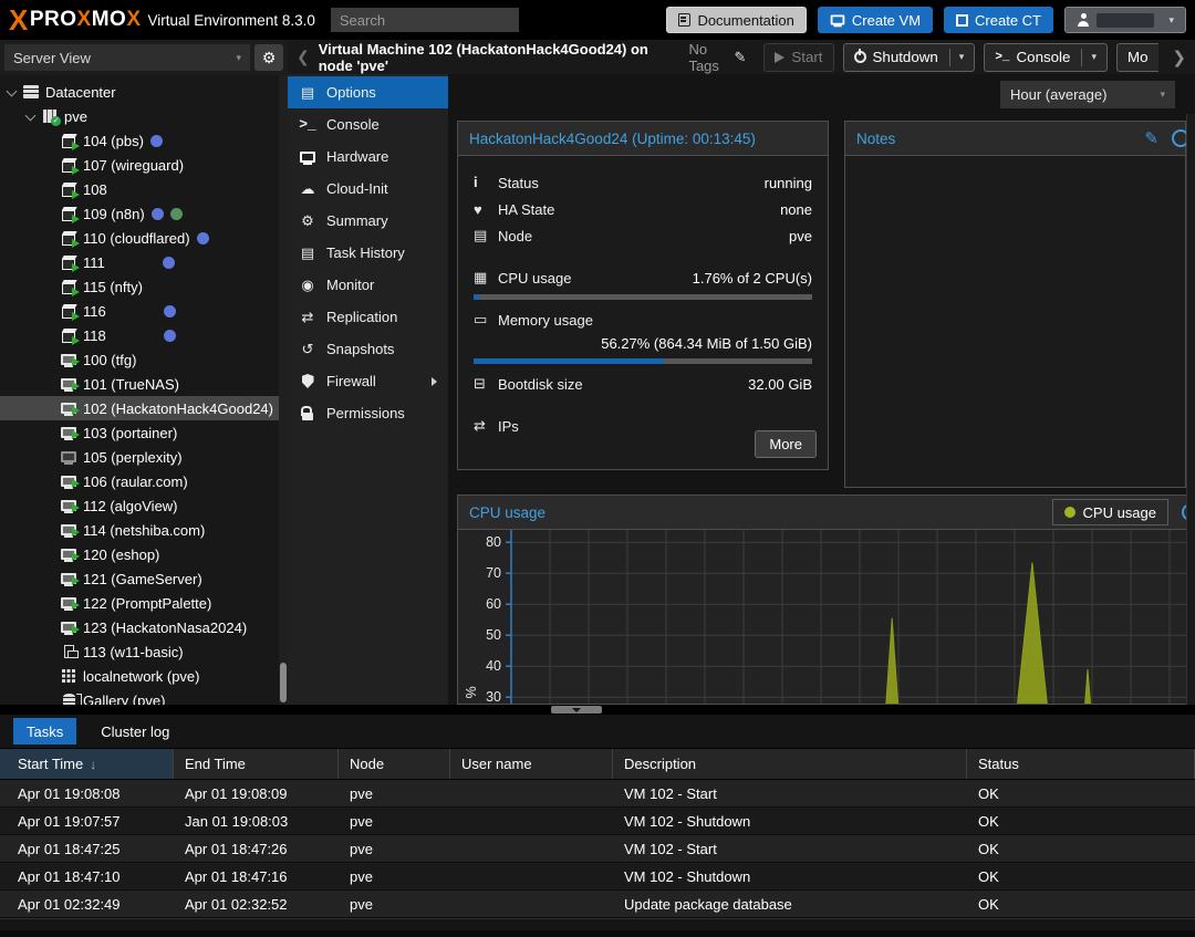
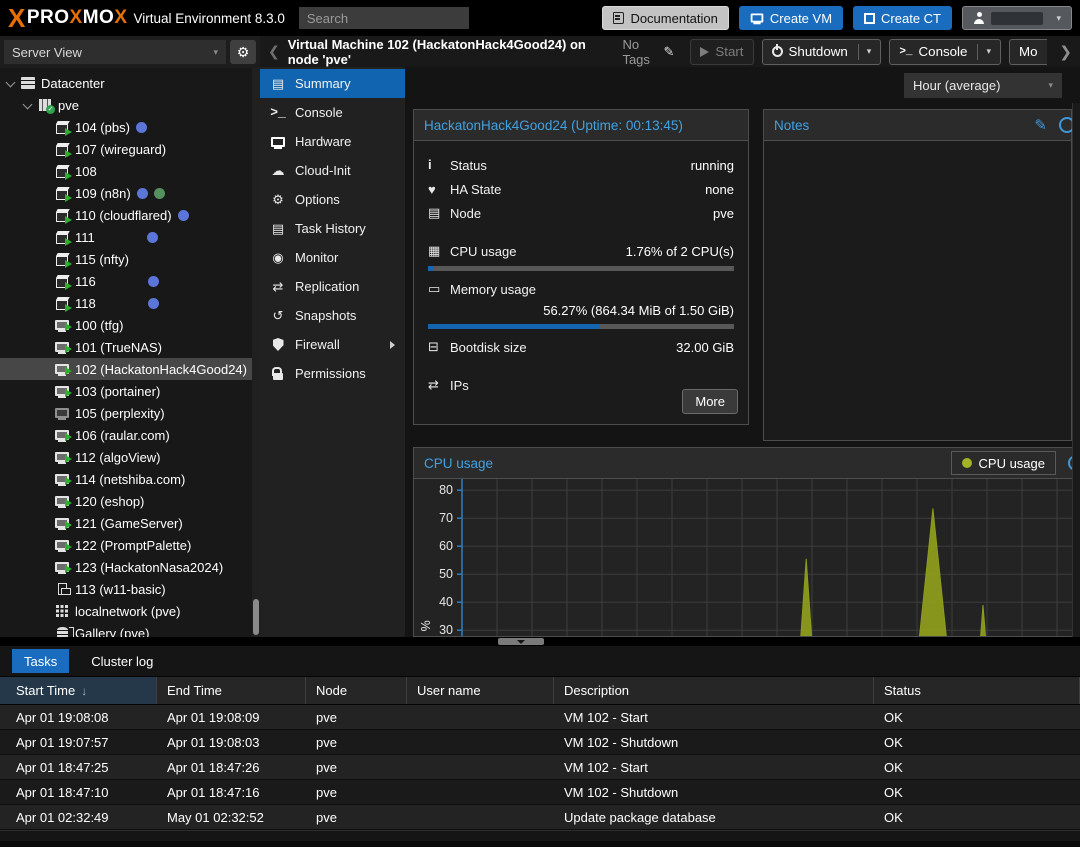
  X
  PRO
  X
  MO
  X
  Virtual Environment 8.3.0
  Search
  Documentation
  Create VM
  Create CT
  ▾
  Server View
  ▾
  ⚙
  Datacenter
  pve
  104 (pbs)
  107 (wireguard)
  108
  109 (n8n)
  110 (cloudflared)
  111
  115 (nfty)
  116
  118
  100 (tfg)
  101 (TrueNAS)
  102 (HackatonHack4Good24)
  103 (portainer)
  105 (perplexity)
  106 (raular.com)
  112 (algoView)
  114 (netshiba.com)
  120 (eshop)
  121 (GameServer)
  122 (PromptPalette)
  123 (HackatonNasa2024)
  113 (w11-basic)
  localnetwork (pve)
  Gallery (pve)
  ❮
  Virtual Machine 102 (HackatonHack4Good24) on node 'pve'
  No Tags
  ✎
  Start
  Shutdown
  ▾
  >_
  Console
  ▾
  Mo
  ❯
  ▤
- Options
+ Summary
  >_
  Console
  Hardware
  ☁
  Cloud-Init
  ⚙
- Summary
+ Options
  ▤
  Task History
  ◉
  Monitor
  ⇄
  Replication
  ↺
  Snapshots
  Firewall
  Permissions
  Hour (average)
  ▾
  HackatonHack4Good24 (Uptime: 00:13:45)
  𝐢
  Status
  running
  ♥
  HA State
  none
  ▤
  Node
  pve
  ▦
  CPU usage
  1.76% of 2 CPU(s)
  ▭
  Memory usage
  56.27% (864.34 MiB of 1.50 GiB)
  ⊟
  Bootdisk size
  32.00 GiB
  ⇄
  IPs
  More
  Notes
  ✎
  CPU usage
  CPU usage
  30
  40
  50
  60
  70
  80
  Tasks
  Cluster log
  Start Time ↓
  End Time
  Node
  User name
  Description
  Status
  Apr 01 19:08:08
  Apr 01 19:08:09
  pve
  VM 102 - Start
  OK
  Apr 01 19:07:57
- Jan 01 19:08:03
+ Apr 01 19:08:03
  pve
  VM 102 - Shutdown
  OK
  Apr 01 18:47:25
  Apr 01 18:47:26
  pve
  VM 102 - Start
  OK
  Apr 01 18:47:10
  Apr 01 18:47:16
  pve
  VM 102 - Shutdown
  OK
  Apr 01 02:32:49
- Apr 01 02:32:52
+ May 01 02:32:52
  pve
  Update package database
  OK
